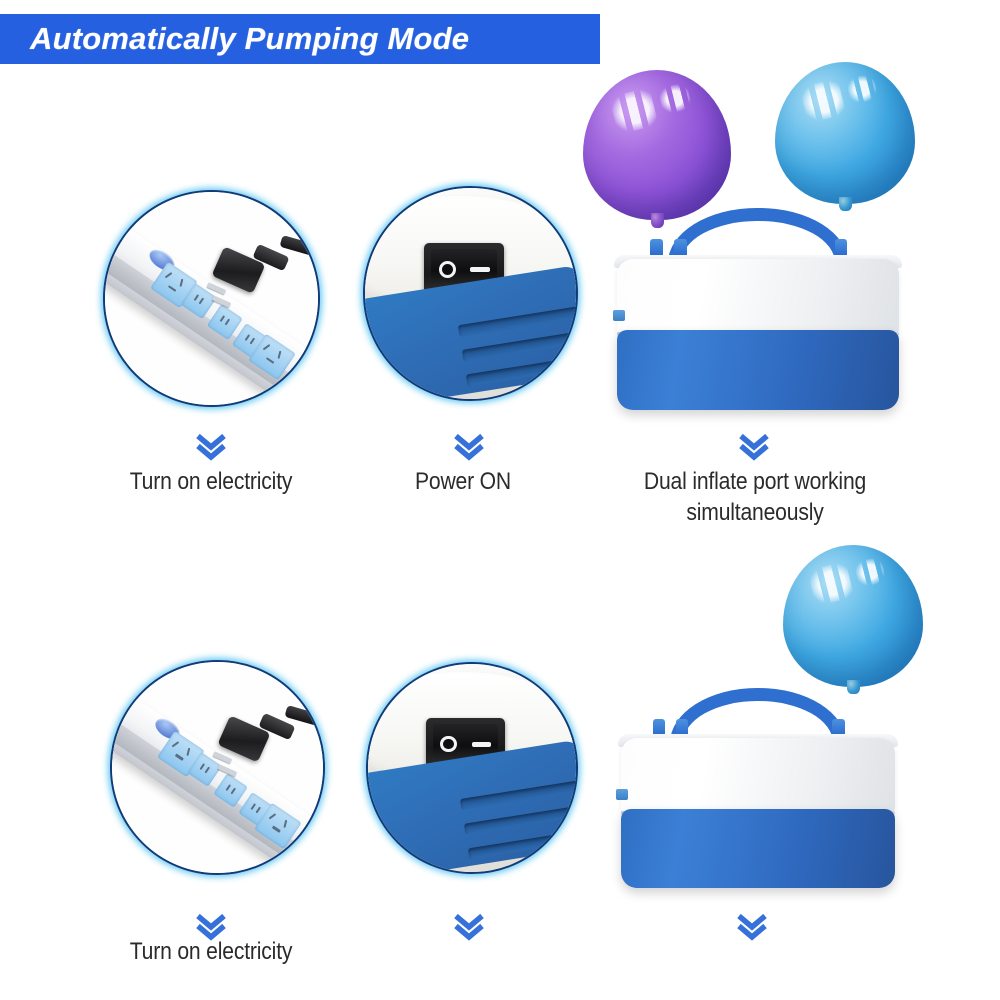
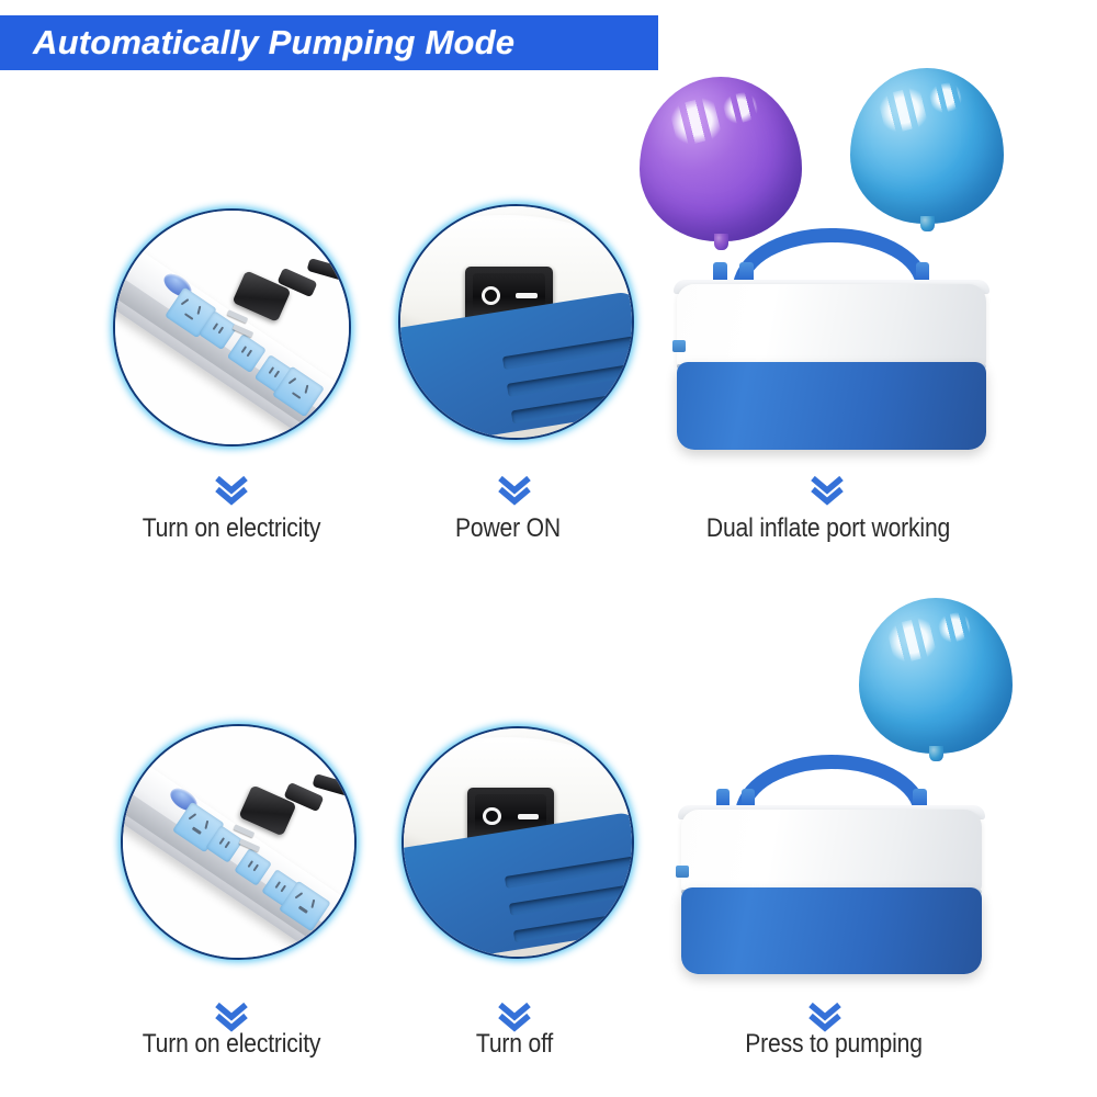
  Automatically Pumping Mode
  Turn on electricity
  Power ON
  Dual inflate port working
- simultaneously
  Turn on electricity
+ Turn off
+ Press to pumping
